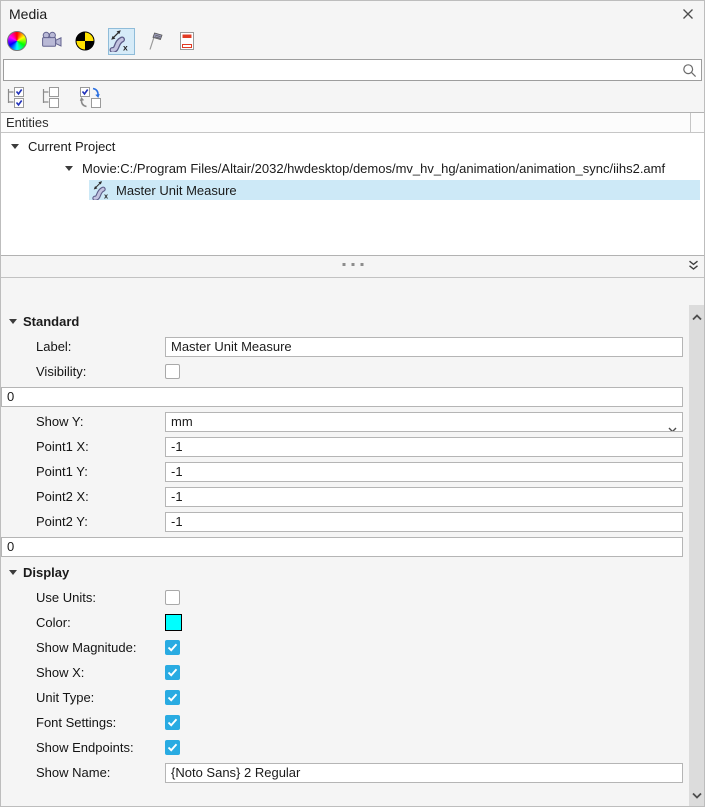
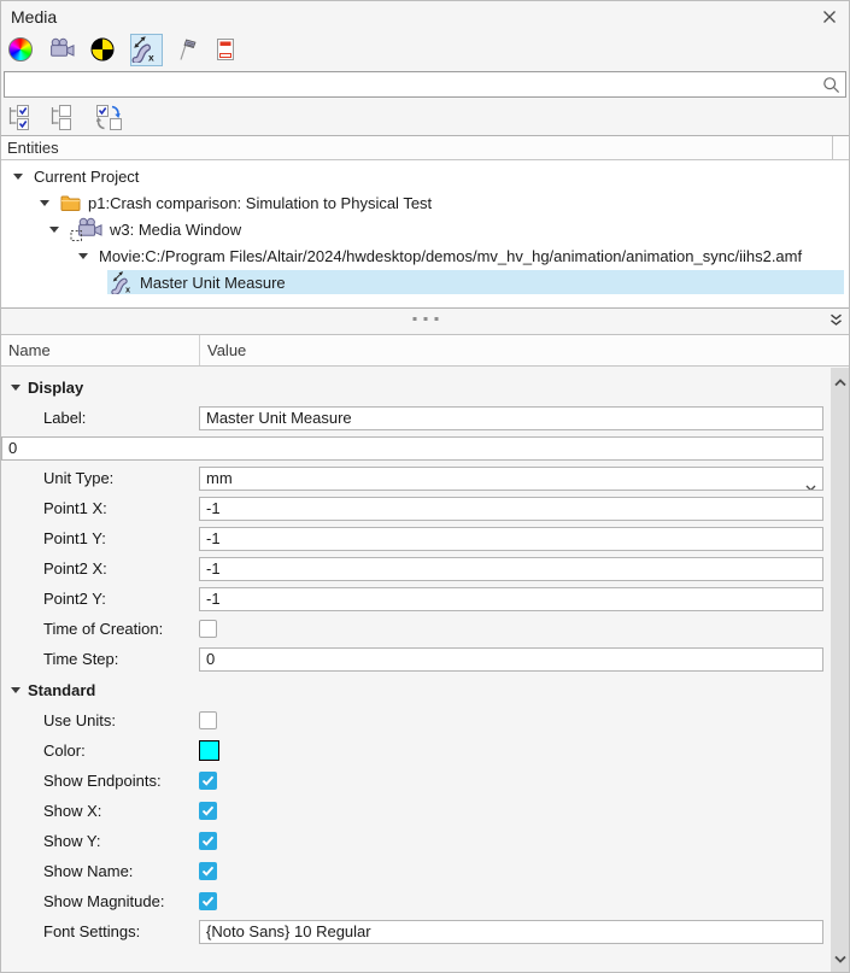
  Media
  x
  Entities
  Current Project
+ p1:Crash comparison: Simulation to Physical Test
+ w3: Media Window
- Movie:C:/Program Files/Altair/2032/hwdesktop/demos/mv_hv_hg/animation/animation_sync/iihs2.amf
+ Movie:C:/Program Files/Altair/2024/hwdesktop/demos/mv_hv_hg/animation/animation_sync/iihs2.amf
  x
  Master Unit Measure
+ Name
+ Value
- Standard
+ Display
  Label:
  Master Unit Measure
- Visibility:
  0
- Show Y:
+ Unit Type:
  mm
  Point1 X:
  -1
  Point1 Y:
  -1
  Point2 X:
  -1
  Point2 Y:
  -1
+ Time of Creation:
+ Time Step:
  0
- Display
+ Standard
  Use Units:
  Color:
- Show Magnitude:
+ Show Endpoints:
  Show X:
- Unit Type:
+ Show Y:
- Font Settings:
+ Show Name:
- Show Endpoints:
+ Show Magnitude:
- Show Name:
+ Font Settings:
- {Noto Sans} 2 Regular
+ {Noto Sans} 10 Regular
